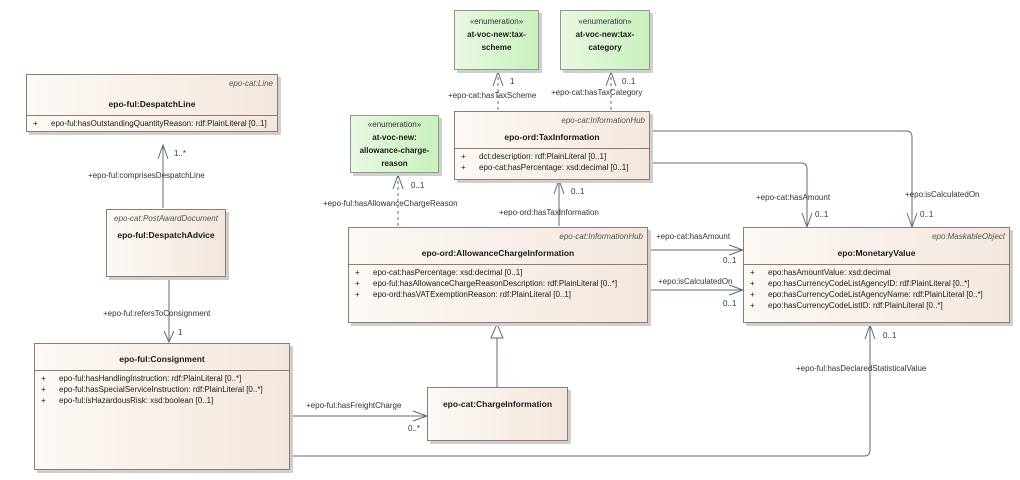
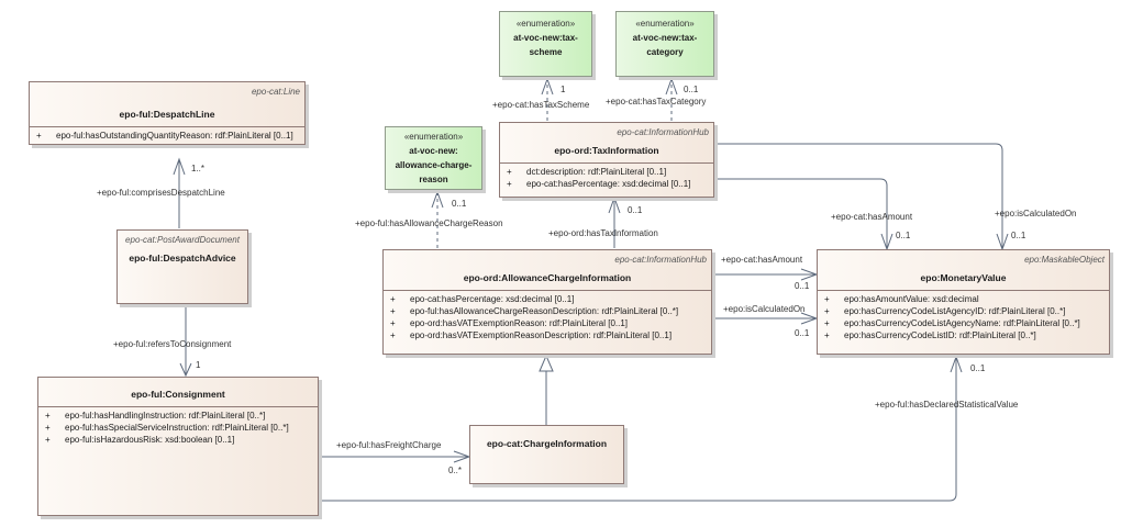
  epo-cat:Line
  epo-ful:DespatchLine
  + epo-ful:hasOutstandingQuantityReason: rdf:PlainLiteral [0..1]
  epo-cat:PostAwardDocument
  epo-ful:DespatchAdvice
  epo-ful:Consignment
  + epo-ful:hasHandlingInstruction: rdf:PlainLiteral [0..*]
  + epo-ful:hasSpecialServiceInstruction: rdf:PlainLiteral [0..*]
  + epo-ful:isHazardousRisk: xsd:boolean [0..1]
  epo-cat:ChargeInformation
  epo-cat:InformationHub
  epo-ord:AllowanceChargeInformation
  + epo-cat:hasPercentage: xsd:decimal [0..1]
  + epo-ful:hasAllowanceChargeReasonDescription: rdf:PlainLiteral [0..*]
  + epo-ord:hasVATExemptionReason: rdf:PlainLiteral [0..1]
+ + epo-ord:hasVATExemptionReasonDescription: rdf:PlainLiteral [0..1]
  epo-cat:InformationHub
  epo-ord:TaxInformation
  + dct:description: rdf:PlainLiteral [0..1]
  + epo-cat:hasPercentage: xsd:decimal [0..1]
  epo:MaskableObject
  epo:MonetaryValue
  + epo:hasAmountValue: xsd:decimal
  + epo:hasCurrencyCodeListAgencyID: rdf:PlainLiteral [0..*]
  + epo:hasCurrencyCodeListAgencyName: rdf:PlainLiteral [0..*]
  + epo:hasCurrencyCodeListID: rdf:PlainLiteral [0..*]
  «enumeration»
  at-voc-new:tax-
  scheme
  «enumeration»
  at-voc-new:tax-
  category
  «enumeration»
  at-voc-new:
  allowance-charge-
  reason
  1..*
  +epo-ful:comprisesDespatchLine
  +epo-ful:refersToConsignment
  1
  +epo-ful:hasFreightCharge
  0..*
  0..1
  +epo-ful:hasAllowanceChargeReason
  0..1
  +epo-ord:hasTaxInformation
  1
  +epo-cat:hasTaxScheme
  0..1
  +epo-cat:hasTaxCategory
  +epo-cat:hasAmount
  0..1
  +epo:isCalculatedOn
  0..1
  +epo-cat:hasAmount
  0..1
  +epo:isCalculatedOn
  0..1
  0..1
  +epo-ful:hasDeclaredStatisticalValue
